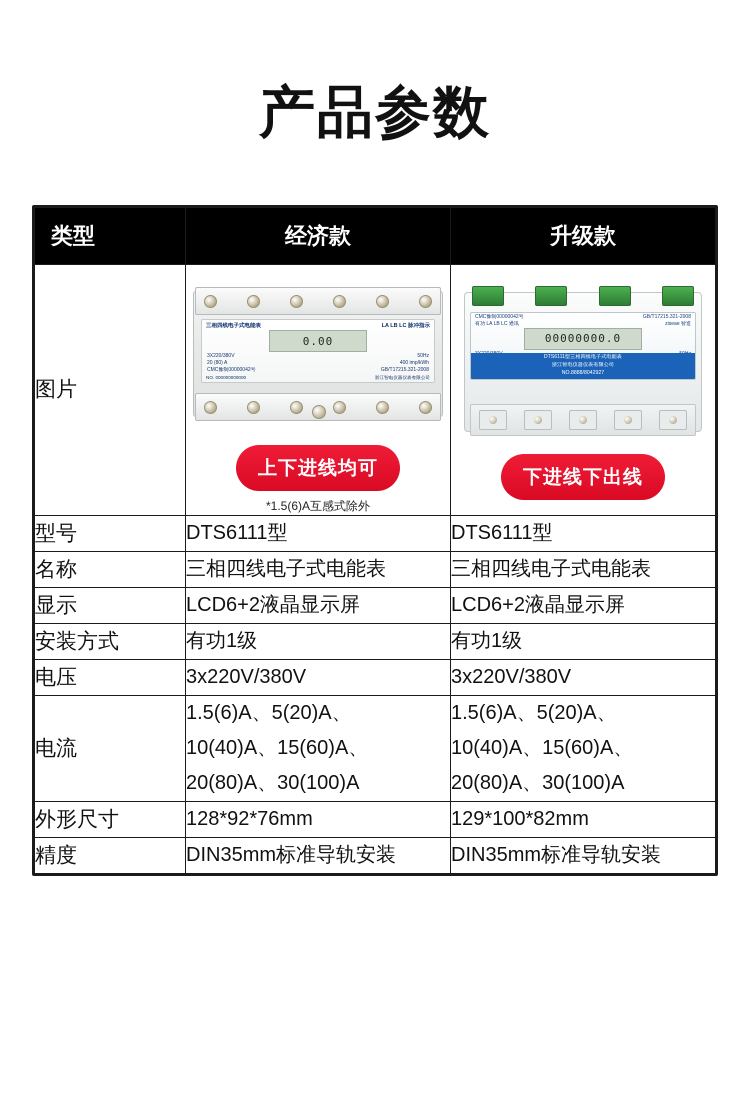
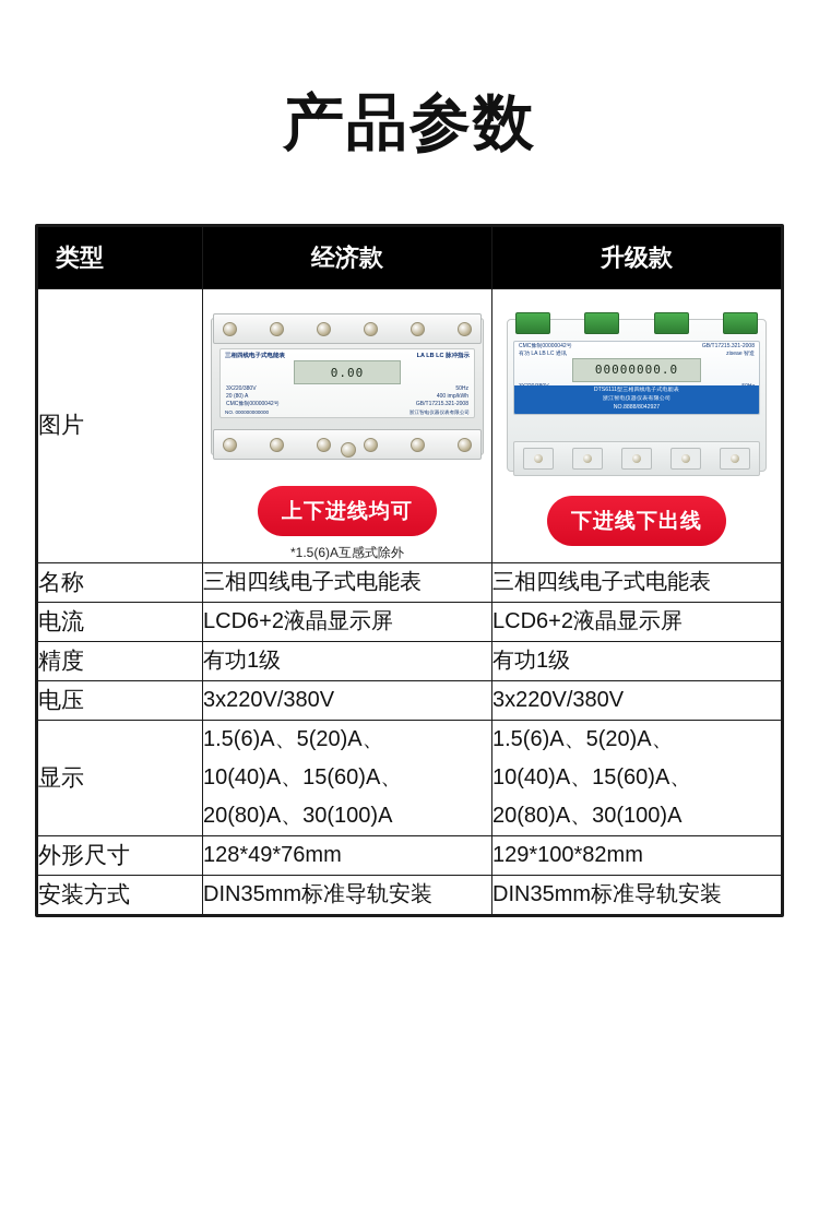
  产品参数
  类型	经济款	升级款
- 型号	DTS6111型	DTS6111型
  名称	三相四线电子式电能表	三相四线电子式电能表
- 显示	LCD6+2液晶显示屏	LCD6+2液晶显示屏
+ 电流	LCD6+2液晶显示屏	LCD6+2液晶显示屏
- 安装方式	有功1级	有功1级
+ 精度	有功1级	有功1级
  电压	3x220V/380V	3x220V/380V
- 电流	1.5(6)A、5(20)A、10(40)A、15(60)A、20(80)A、30(100)A	1.5(6)A、5(20)A、10(40)A、15(60)A、20(80)A、30(100)A
+ 显示	1.5(6)A、5(20)A、10(40)A、15(60)A、20(80)A、30(100)A	1.5(6)A、5(20)A、10(40)A、15(60)A、20(80)A、30(100)A
- 外形尺寸	128*92*76mm	129*100*82mm
+ 外形尺寸	128*49*76mm	129*100*82mm
- 精度	DIN35mm标准导轨安装	DIN35mm标准导轨安装
+ 安装方式	DIN35mm标准导轨安装	DIN35mm标准导轨安装
